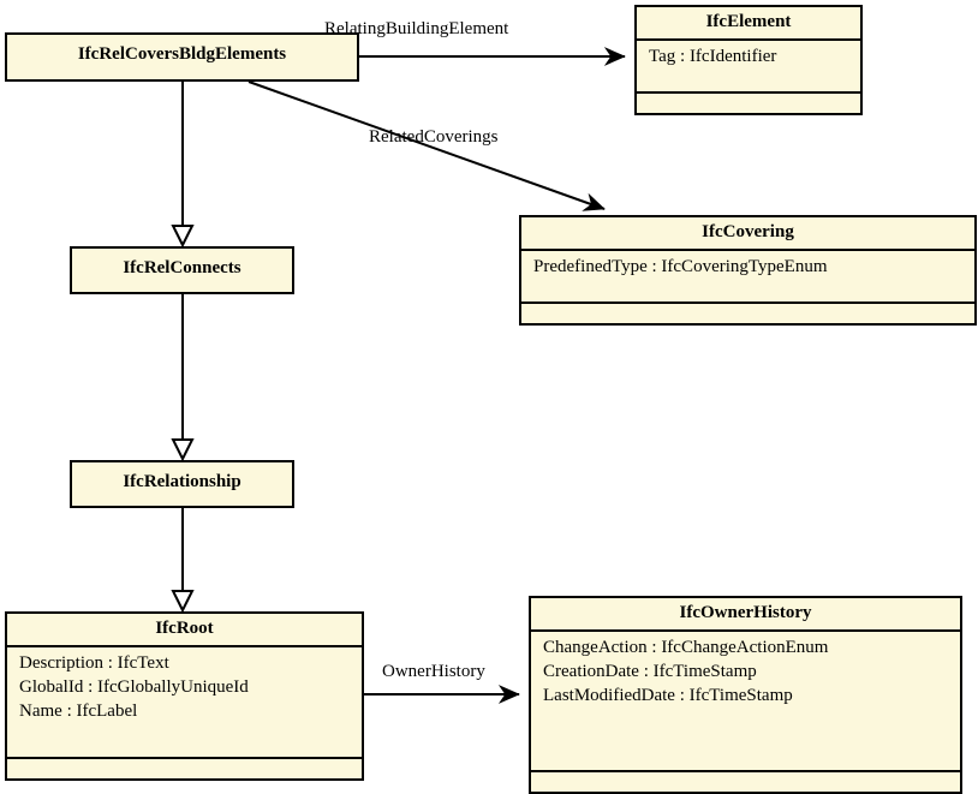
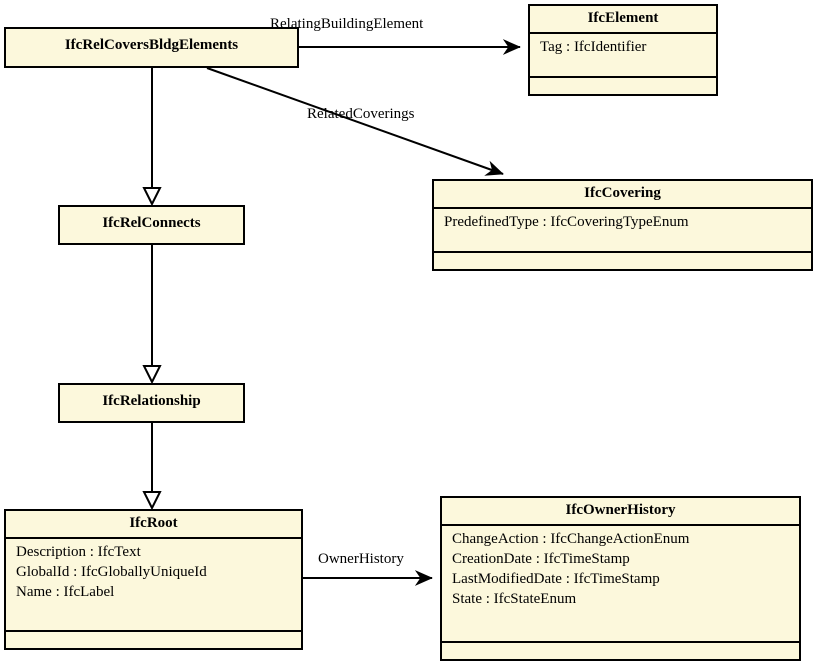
  RelatingBuildingElement
  RelatedCoverings
  OwnerHistory
  IfcRelCoversBldgElements
  IfcElement
  Tag : IfcIdentifier
  IfcRelConnects
  IfcCovering
  PredefinedType : IfcCoveringTypeEnum
  IfcRelationship
  IfcRoot
  Description : IfcText
  GlobalId : IfcGloballyUniqueId
  Name : IfcLabel
  IfcOwnerHistory
  ChangeAction : IfcChangeActionEnum
  CreationDate : IfcTimeStamp
  LastModifiedDate : IfcTimeStamp
+ State : IfcStateEnum
